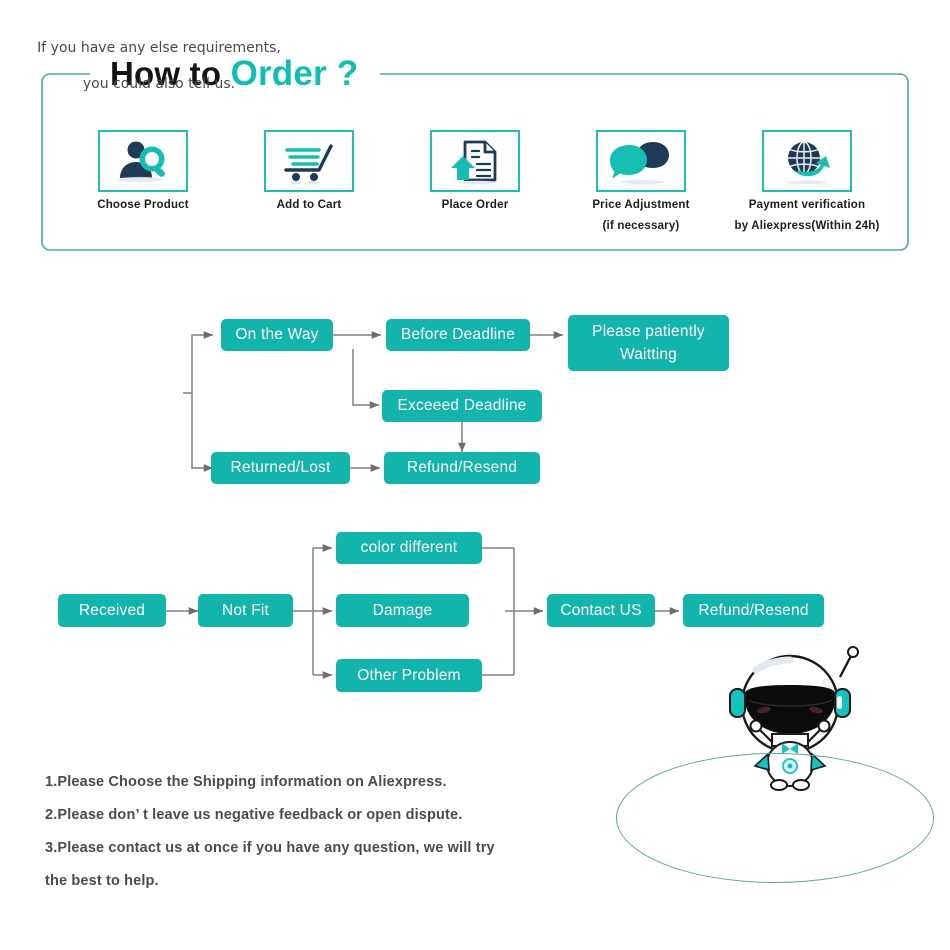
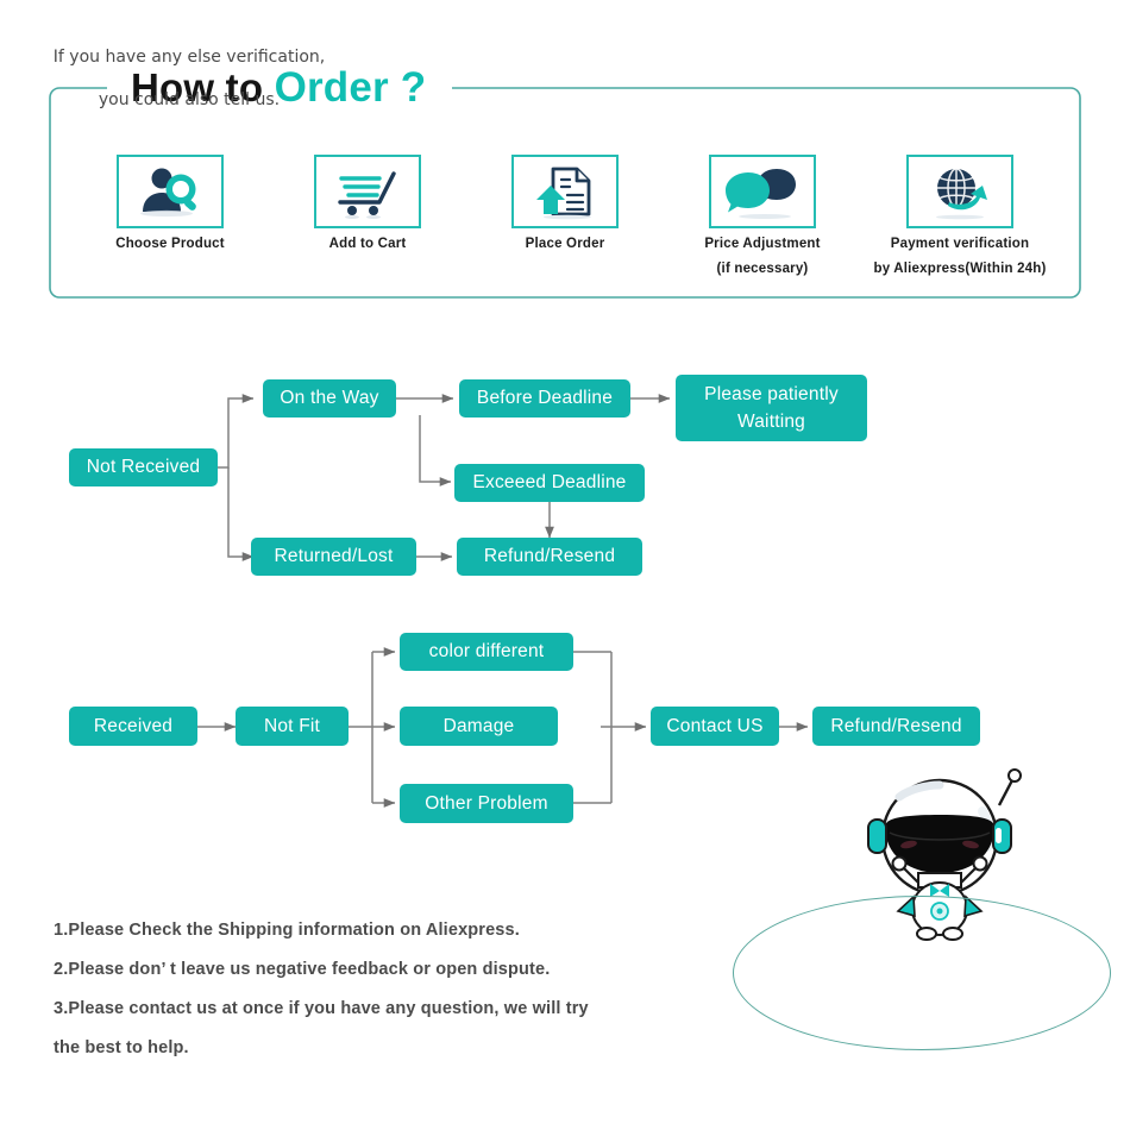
  How to Order ?
  Choose Product
  Add to Cart
  Place Order
  Price Adjustment
  (if necessary)
  Payment verification
  by Aliexpress(Within 24h)
+ Not Received
  On the Way
  Before Deadline
  Please patiently
  Waitting
  Exceeed Deadline
  Returned/Lost
  Refund/Resend
  Received
  Not Fit
  color different
  Damage
  Other Problem
  Contact US
  Refund/Resend
- 1.Please Choose the Shipping information on Aliexpress.
+ 1.Please Check the Shipping information on Aliexpress.
  2.Please don’ t leave us negative feedback or open dispute.
  3.Please contact us at once if you have any question, we will try
  the best to help.
- If you have any else requirements,
+ If you have any else verification,
  you could also tell us.
